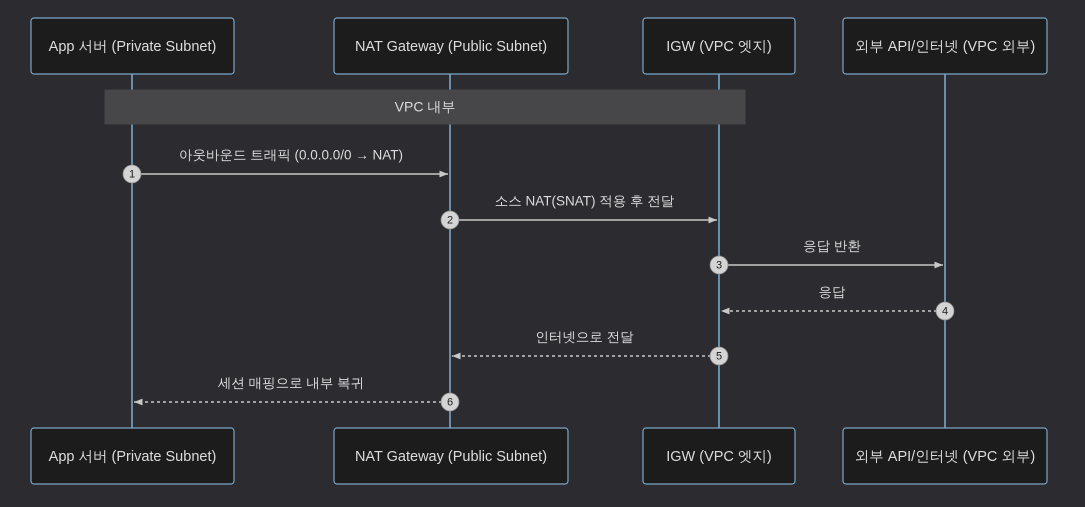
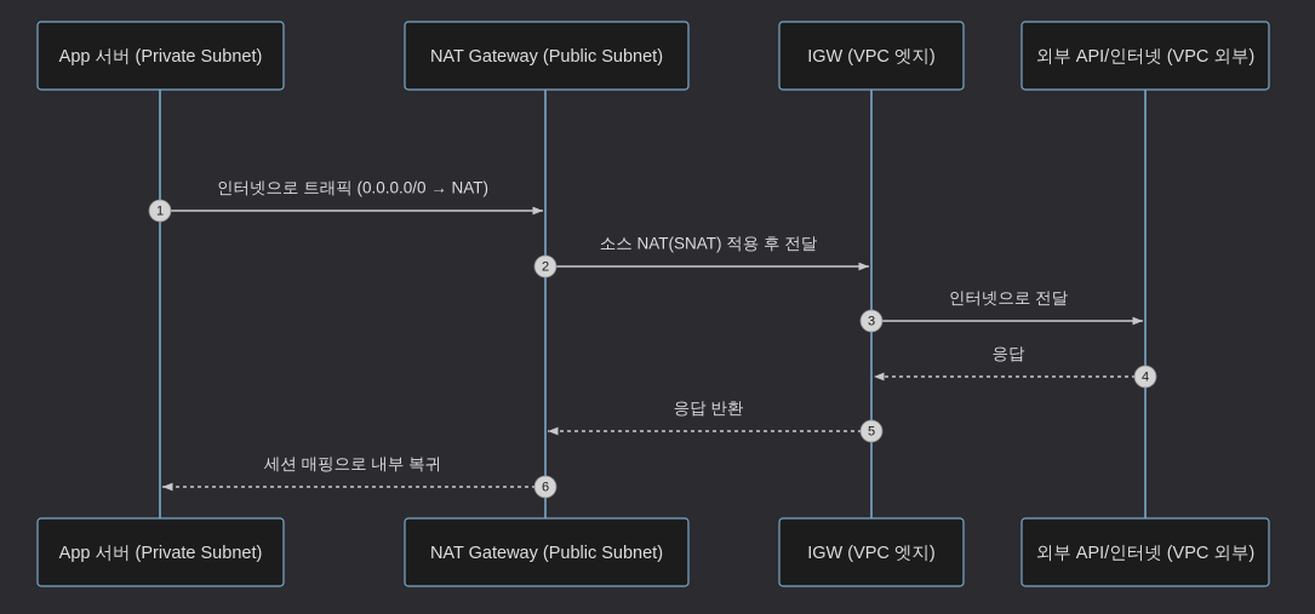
- VPC 내부
  App 서버 (Private Subnet)
  NAT Gateway (Public Subnet)
  IGW (VPC 엣지)
  외부 API/인터넷 (VPC 외부)
  App 서버 (Private Subnet)
  NAT Gateway (Public Subnet)
  IGW (VPC 엣지)
  외부 API/인터넷 (VPC 외부)
- 아웃바운드 트래픽 (0.0.0.0/0 → NAT)
+ 인터넷으로 트래픽 (0.0.0.0/0 → NAT)
  1
  소스 NAT(SNAT) 적용 후 전달
  2
- 응답 반환
+ 인터넷으로 전달
  3
  응답
  4
- 인터넷으로 전달
+ 응답 반환
  5
  세션 매핑으로 내부 복귀
  6
